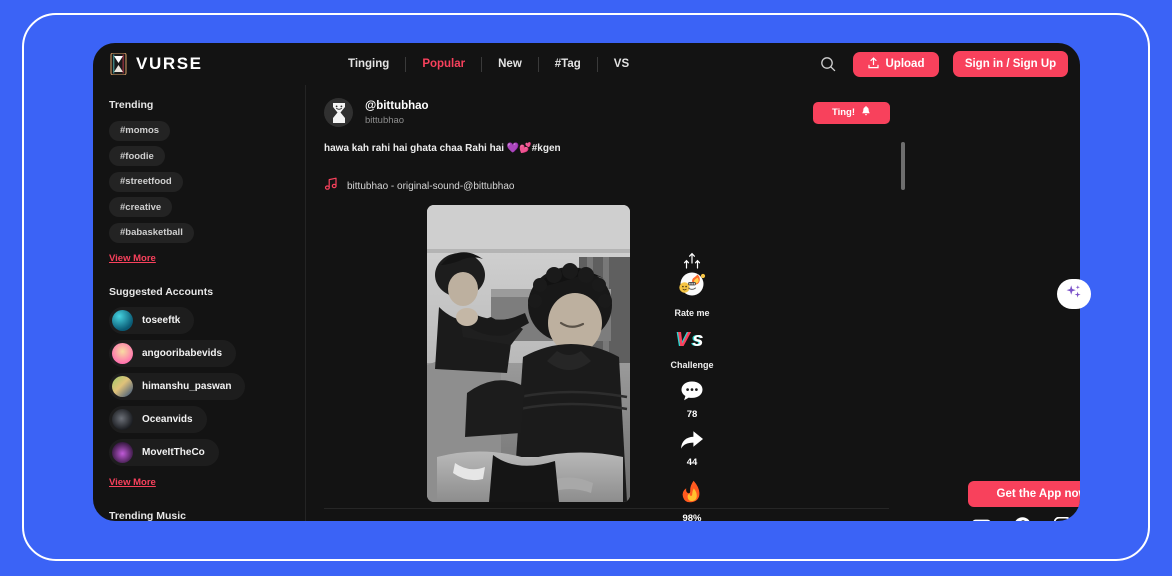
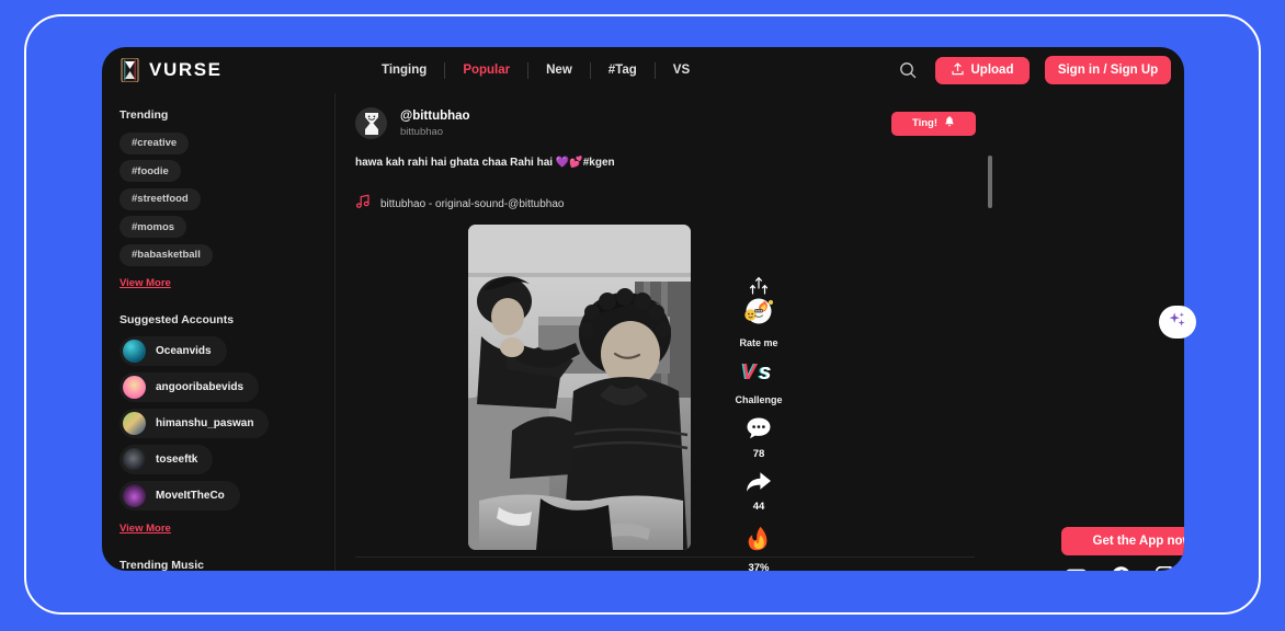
  VURSE
  Tinging
  Popular
  New
  #Tag
  VS
  Upload
  Sign in / Sign Up
  Trending
- #momos
+ #creative
  #foodie
  #streetfood
- #creative
+ #momos
  #babasketball
  View More
  Suggested Accounts
- toseeftk
+ Oceanvids
  angooribabevids
  himanshu_paswan
- Oceanvids
+ toseeftk
  MoveItTheCo
  View More
  Trending Music
  @bittubhao
  bittubhao
  Ting!
  hawa kah rahi hai ghata chaa Rahi hai 💜💕#kgen
  bittubhao - original-sound-@bittubhao
  Rate me
  V
  s
  Challenge
  78
  44
- 98%
+ 37%
  Get the App no
